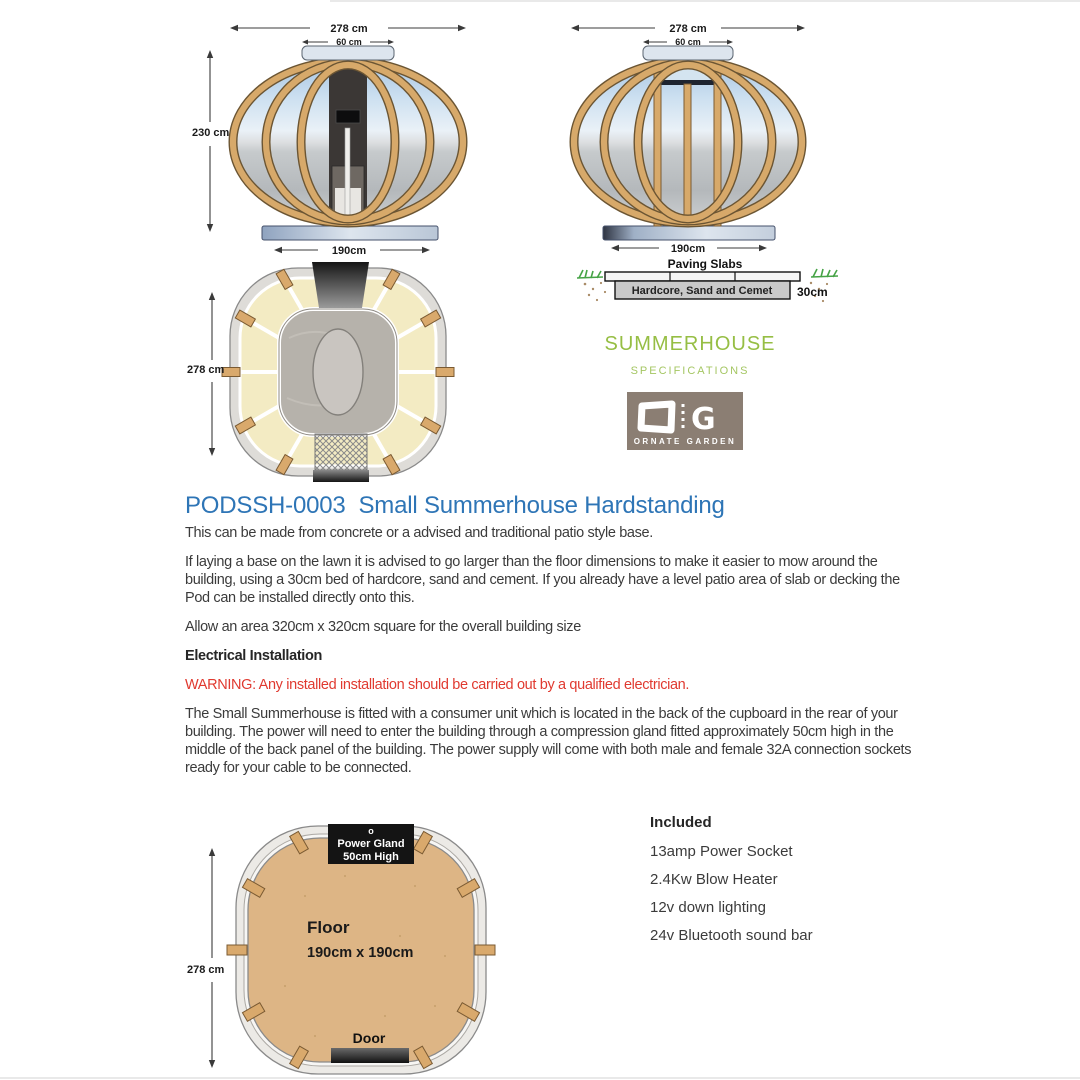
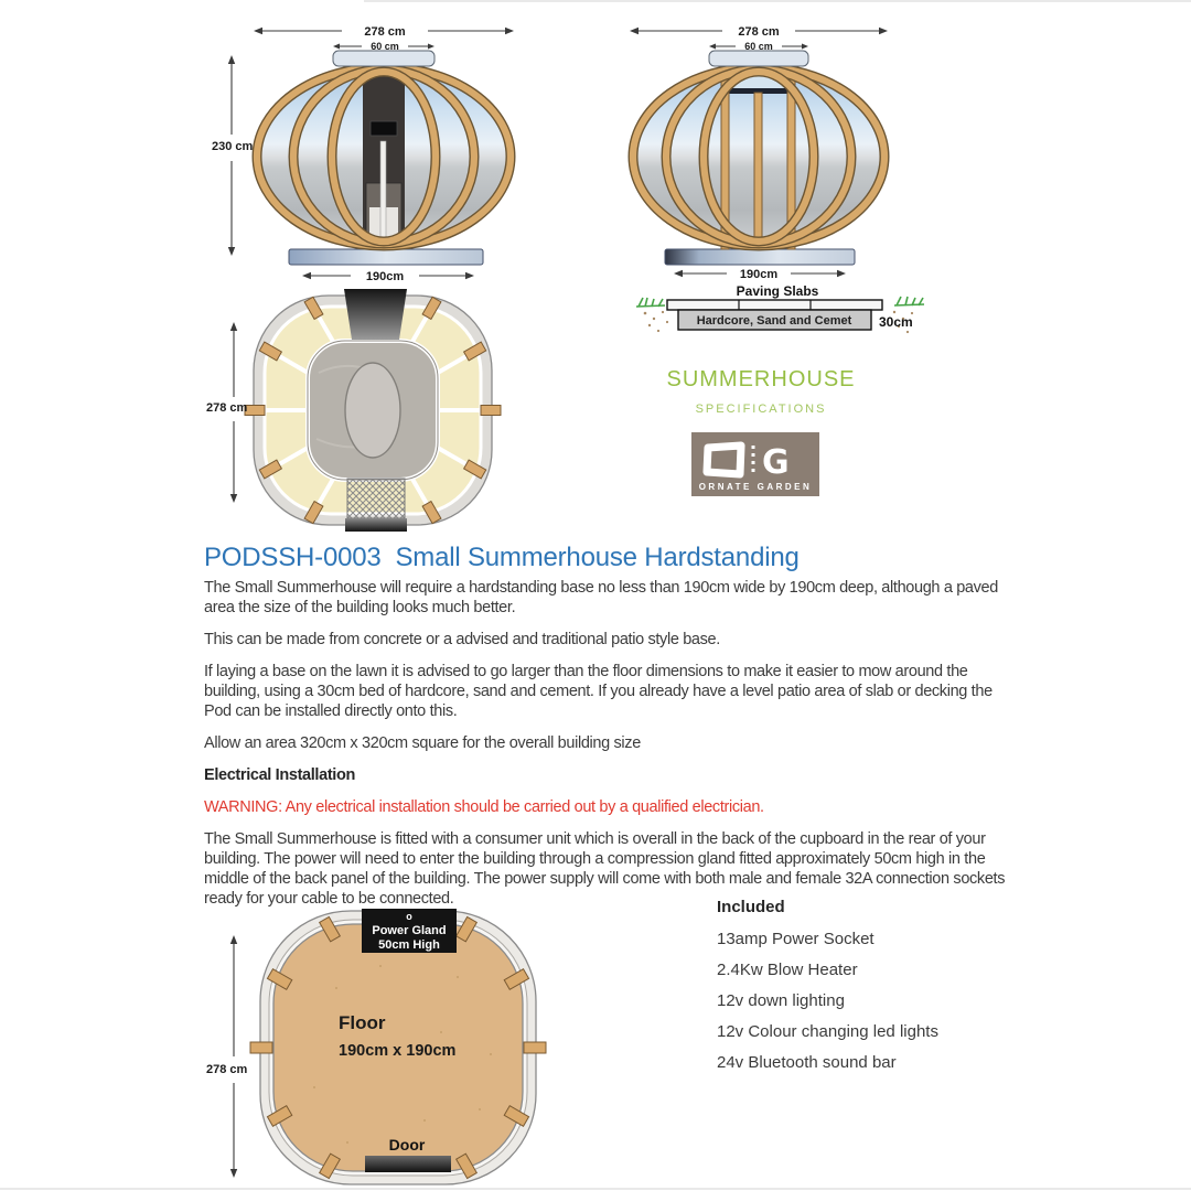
  278 cm
  60 cm
  230 cm
  190cm
  278 cm
  60 cm
  190cm
  Paving Slabs
  Hardcore, Sand and Cemet
  30cm
  278 cm
  SUMMERHOUSE
  SPECIFICATIONS
  G
  ORNATE GARDEN
  PODSSH-0003 Small Summerhouse Hardstanding
+ The Small Summerhouse will require a hardstanding base no less than 190cm wide by 190cm deep, although a paved area the size of the building looks much better.
  This can be made from concrete or a advised and traditional patio style base.
  If laying a base on the lawn it is advised to go larger than the floor dimensions to make it easier to mow around the building, using a 30cm bed of hardcore, sand and cement. If you already have a level patio area of slab or decking the Pod can be installed directly onto this.
  Allow an area 320cm x 320cm square for the overall building size
  Electrical Installation
- WARNING: Any installed installation should be carried out by a qualified electrician.
+ WARNING: Any electrical installation should be carried out by a qualified electrician.
- The Small Summerhouse is fitted with a consumer unit which is located in the back of the cupboard in the rear of your building. The power will need to enter the building through a compression gland fitted approximately 50cm high in the middle of the back panel of the building. The power supply will come with both male and female 32A connection sockets ready for your cable to be connected.
+ The Small Summerhouse is fitted with a consumer unit which is overall in the back of the cupboard in the rear of your building. The power will need to enter the building through a compression gland fitted approximately 50cm high in the middle of the back panel of the building. The power supply will come with both male and female 32A connection sockets ready for your cable to be connected.
  o
  Power Gland
  50cm High
  Floor
  190cm x 190cm
  Door
  278 cm
  Included
  13amp Power Socket
  2.4Kw Blow Heater
  12v down lighting
+ 12v Colour changing led lights
  24v Bluetooth sound bar
